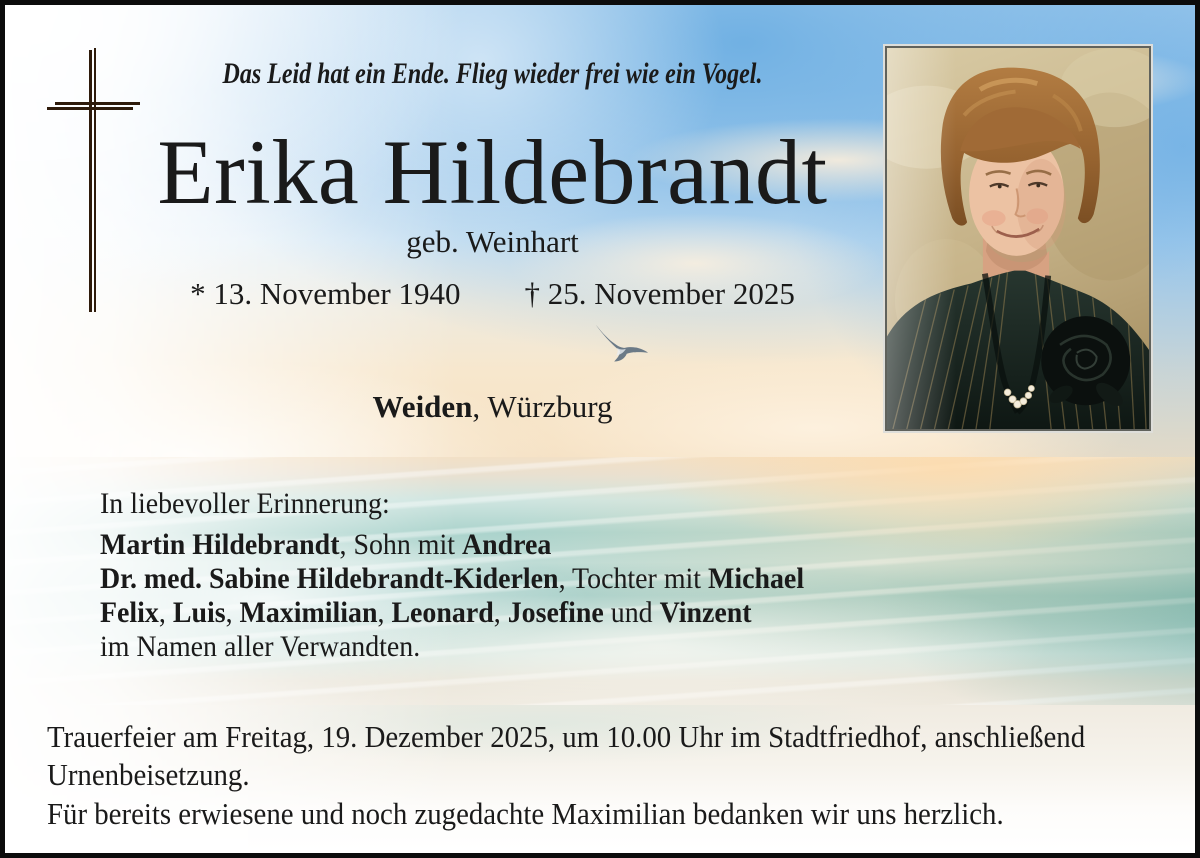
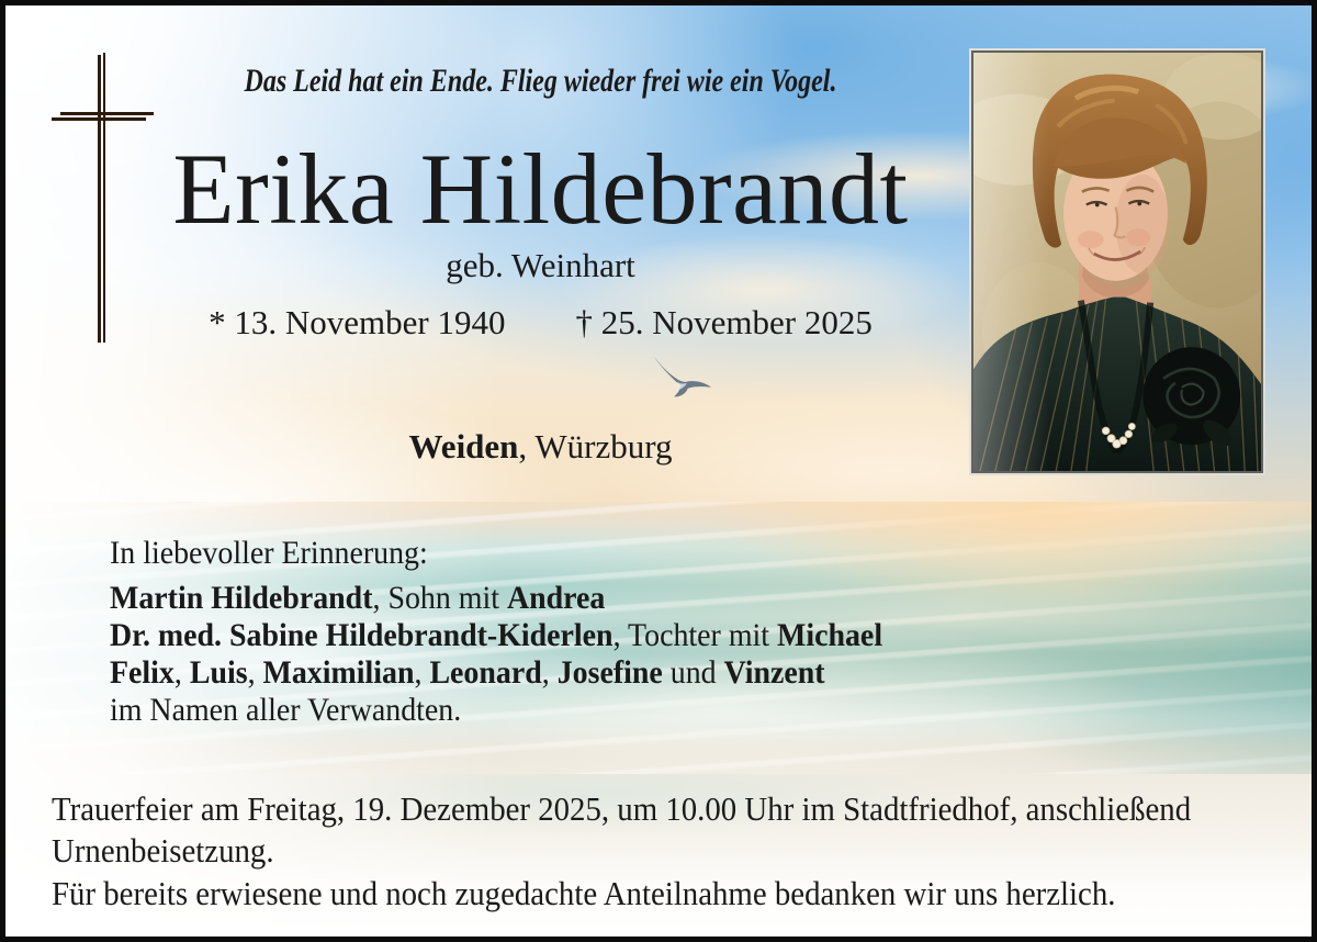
  Das Leid hat ein Ende. Flieg wieder frei wie ein Vogel.
  Erika Hildebrandt
  geb. Weinhart
  * 13. November 1940 † 25. November 2025
  Weiden, Würzburg
  In liebevoller Erinnerung:
  Martin Hildebrandt, Sohn mit Andrea
  Dr. med. Sabine Hildebrandt-Kiderlen, Tochter mit Michael
  Felix, Luis, Maximilian, Leonard, Josefine und Vinzent
  im Namen aller Verwandten.
  Trauerfeier am Freitag, 19. Dezember 2025, um 10.00 Uhr im Stadtfriedhof, anschließend
  Urnenbeisetzung.
- Für bereits erwiesene und noch zugedachte Maximilian bedanken wir uns herzlich.
+ Für bereits erwiesene und noch zugedachte Anteilnahme bedanken wir uns herzlich.
